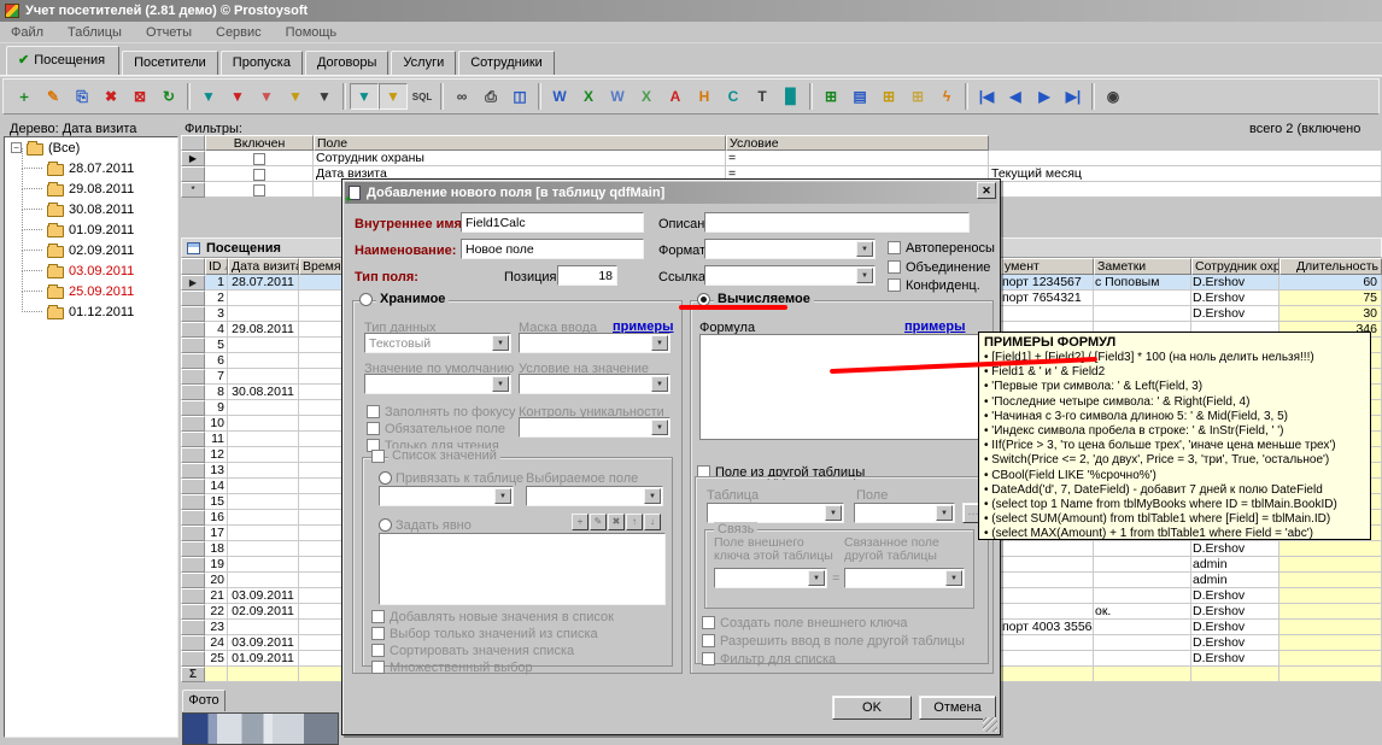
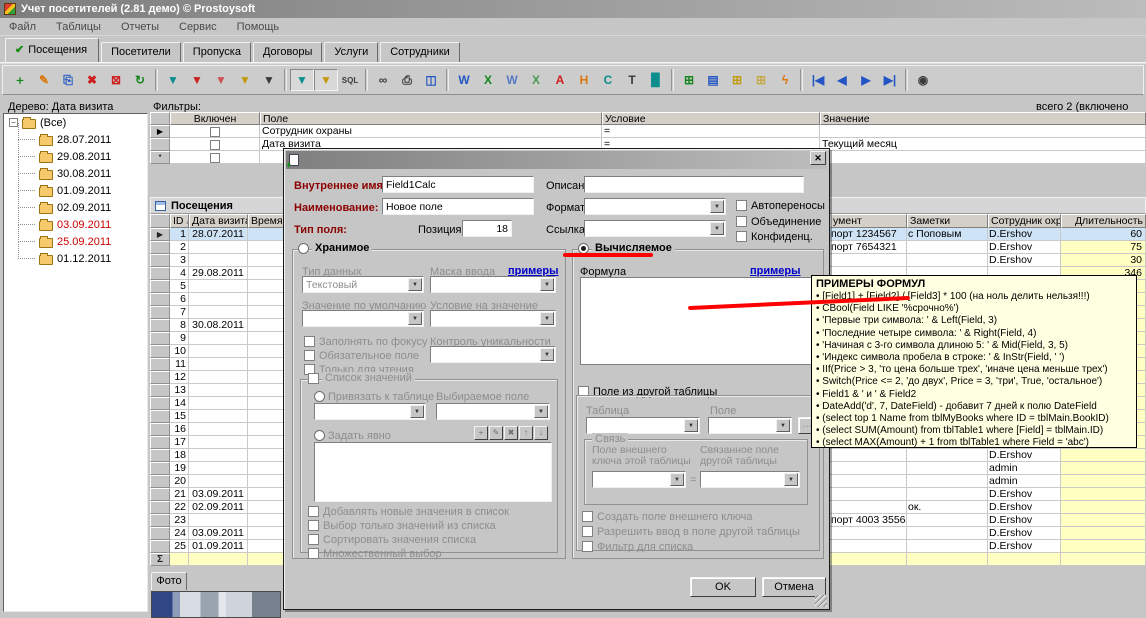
  Учет посетителей (2.81 демо) © Prostoysoft
  Файл
  Таблицы
  Отчеты
  Сервис
  Помощь
  ✔ Посещения
  Посетители
  Пропуска
  Договоры
  Услуги
  Сотрудники
  ＋
  ✎
  ⎘
  ✖
  ⊠
  ↻
  ▼
  ▼
  ▼
  ▼
  ▼
  ▼
  ▼
  SQL
  ∞
  ⎙
  ◫
  W
  X
  W
  X
  A
  H
  C
  T
  ▉
  ⊞
  ▤
  ⊞
  ⊞
  ϟ
  |◀
  ◀
  ▶
  ▶|
  ◉
  Дерево: Дата визита
  −
  (Все)
  28.07.2011
  29.08.2011
  30.08.2011
  01.09.2011
  02.09.2011
  03.09.2011
  25.09.2011
  01.12.2011
  Фильтры:
  всего 2 (включено
  Включен
  Поле
  Условие
+ Значение
  ▶
  Сотрудник охраны
  =
  Дата визита
  =
  Текущий месяц
  *
  Посещения
  Дата визит
  Время
  умент
  Заметки
  Сотрудник охр
  Длительность
  ▶
  1
  28.07.2011
  порт 1234567
  с Поповым
  D.Ershov
  60
  2
  порт 7654321
  D.Ershov
  75
  3
  D.Ershov
  30
  4
  29.08.2011
  346
  5
  6
  7
  8
  30.08.2011
  9
  10
  11
  12
  13
  14
  15
  16
  17
  18
  D.Ershov
  19
  admin
  20
  admin
  21
  03.09.2011
  D.Ershov
  22
  02.09.2011
  ок.
  D.Ershov
  23
  порт 4003 3556
  D.Ershov
  24
  03.09.2011
  D.Ershov
  25
  01.09.2011
  D.Ershov
  Σ
  Фото
- Добавление нового поля [в таблицу qdfMain]
  ✕
  Внутреннее имя
  Field1Calc
  Наименование:
  Новое поле
  Формат
  Автопереносы
  Тип поля:
  Позиция
  18
  Ссылка
  Объединение
  Конфиденц.
  Хранимое
  Тип данных
  Маска ввода
  примеры
  Текстовый
  Значение по умолчанию
  Условие на значение
  Заполнять по фокусу
  Контроль уникальности
  Обязательное поле
  Только для чтения
  Список значений
  Привязать к таблице
  Выбираемое поле
  Задать явно
  ＋
  ✎
  ✖
  ↑
  ↓
  Добавлять новые значения в список
  Выбор только значений из списка
  Сортировать значения списка
  Множественный выбор
  Вычисляемое
  Формула
  примеры
  Поле из другой таблицы
  Таблица
  Поле
  Связь
  Поле внешнего ключа этой таблицы
  Связанное поле другой таблицы
  =
  Создать поле внешнего ключа
  Разрешить ввод в поле другой таблицы
  Фильтр для списка
  OK
  Отмена
  ПРИМЕРЫ ФОРМУЛ
  • [Field1] + [FField3] * 100 (на ноль делить нельзя!!!)
- • Field1 & ' и ' & Field2
+ • CBool(Field LIKE '%срочно%')
  • 'Первые три символа: ' & Left(Field, 3)
  • 'Последние четыре символа: ' & Right(Field, 4)
  • 'Начиная с 3-го символа длиною 5: ' & Mid(Field, 3, 5)
  • 'Индекс символа пробела в строке: ' & InStr(Field, ' ')
  • IIf(Price > 3, 'то цена больше трех', 'иначе цена меньше трех')
  • Switch(Price <= 2, 'до двух', Price = 3, 'три', True, 'остальное')
- • CBool(Field LIKE '%срочно%')
+ • Field1 & ' и ' & Field2
  • DateAdd('d', 7, DateField) - добавит 7 дней к полю DateField
  • (select top 1 Name from tblMyBooks where ID = tblMain.BookID)
  • (select SUM(Amount) from tblTable1 where [Field] = tblMain.ID)
  • (select MAX(Amount) + 1 from tblTable1 where Field = 'abc')
